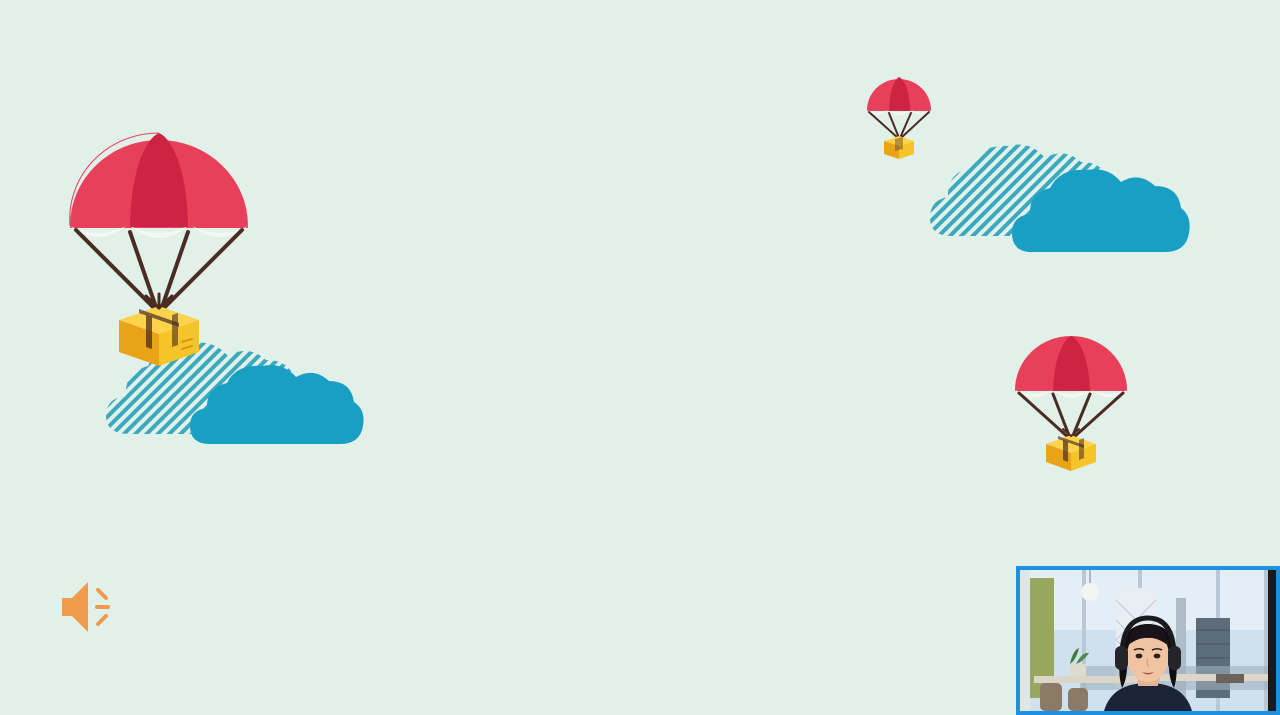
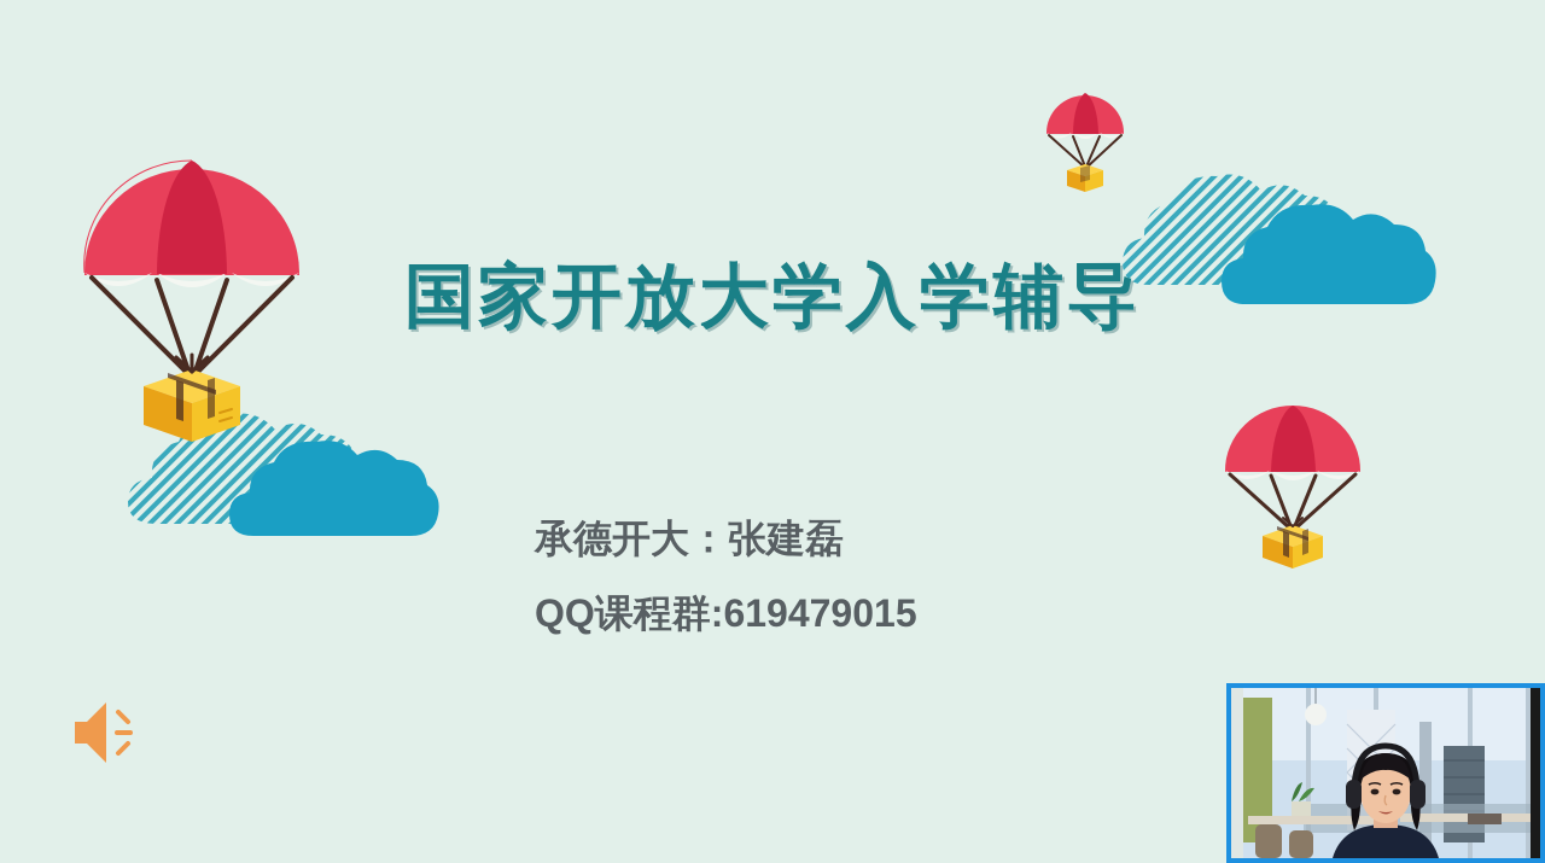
+ 国家开放大学入学辅导
+ 承德开大：张建磊
+ QQ课程群:619479015
